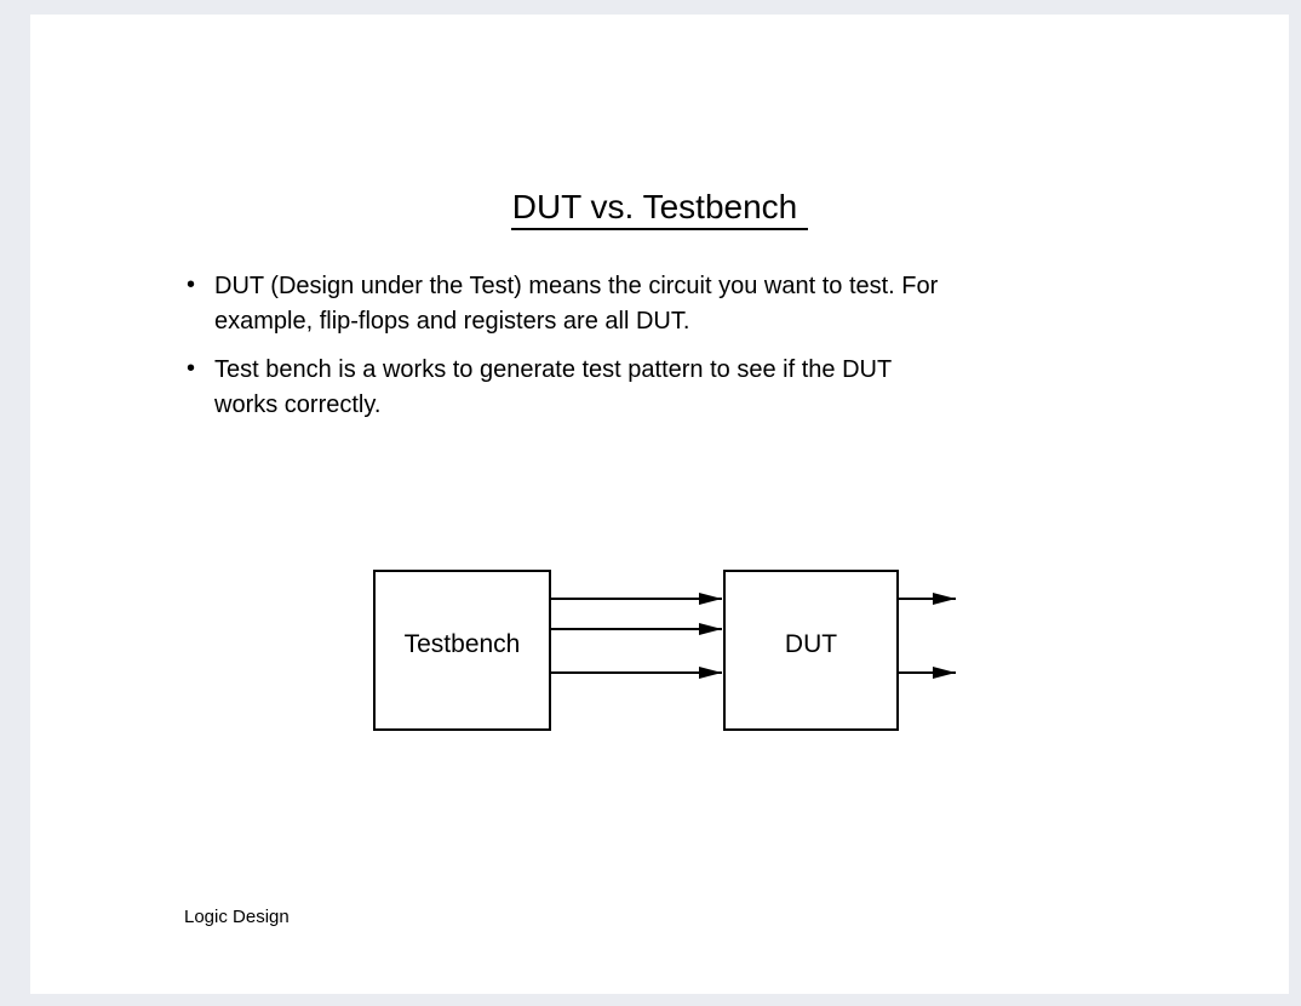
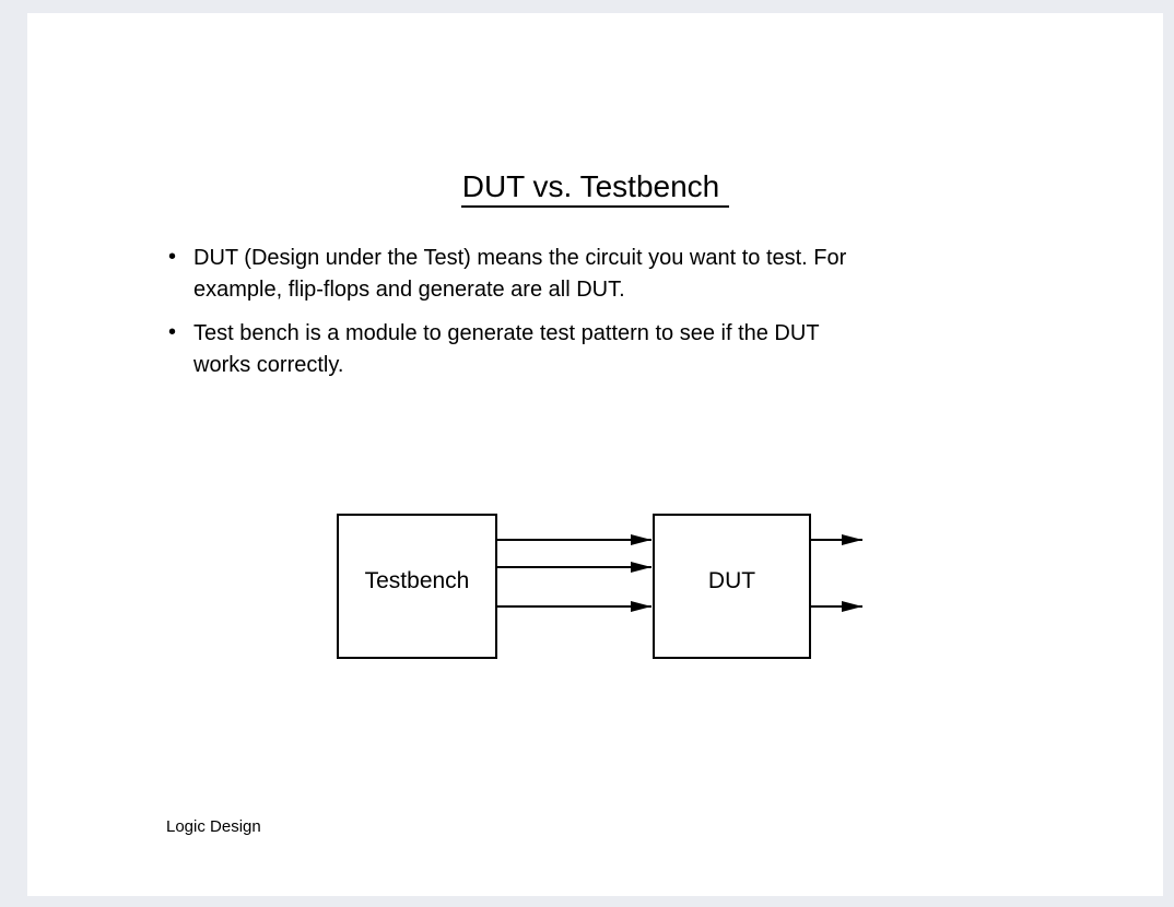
  DUT vs. Testbench
  •
  DUT (Design under the Test) means the circuit you want to test. For
- example, flip-flops and registers are all DUT.
+ example, flip-flops and generate are all DUT.
  •
- Test bench is a works to generate test pattern to see if the DUT
+ Test bench is a module to generate test pattern to see if the DUT
  works correctly.
  Testbench
  DUT
  Logic Design
